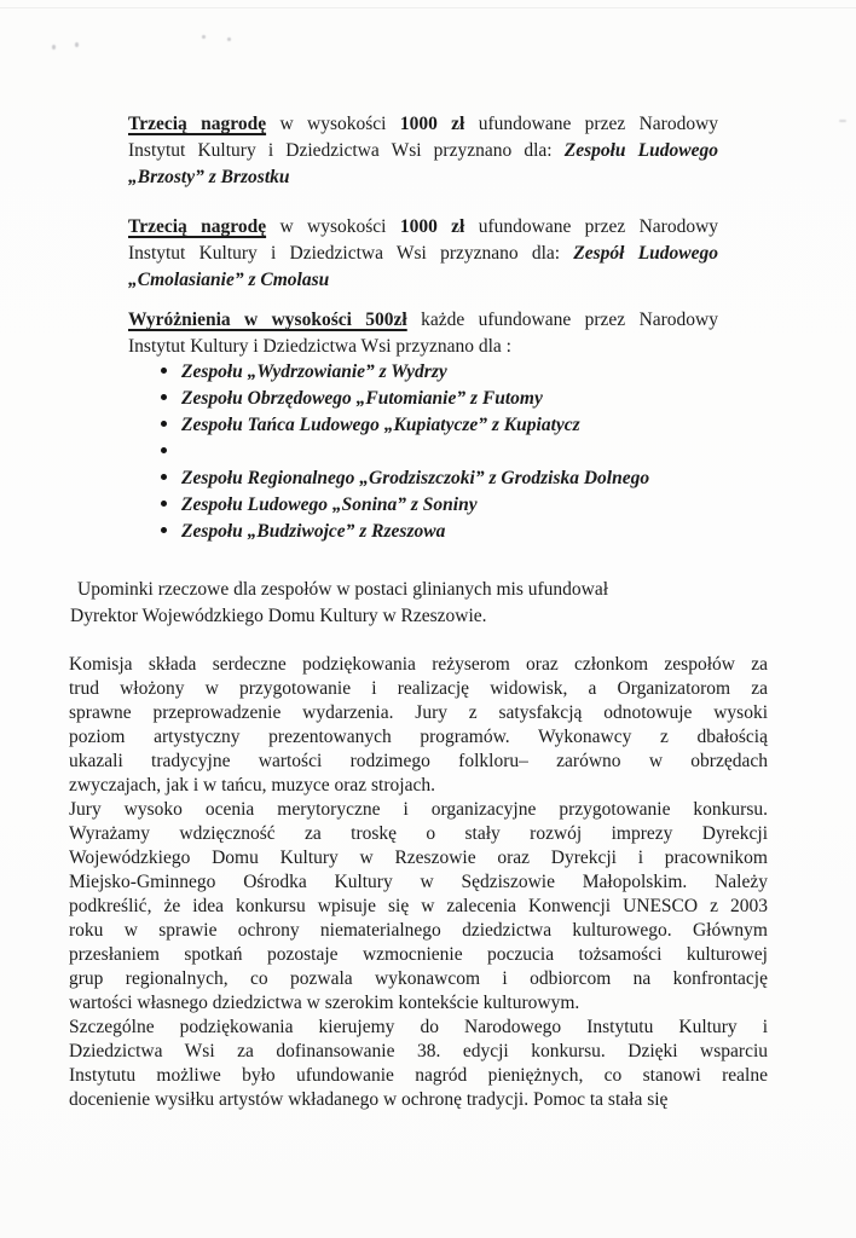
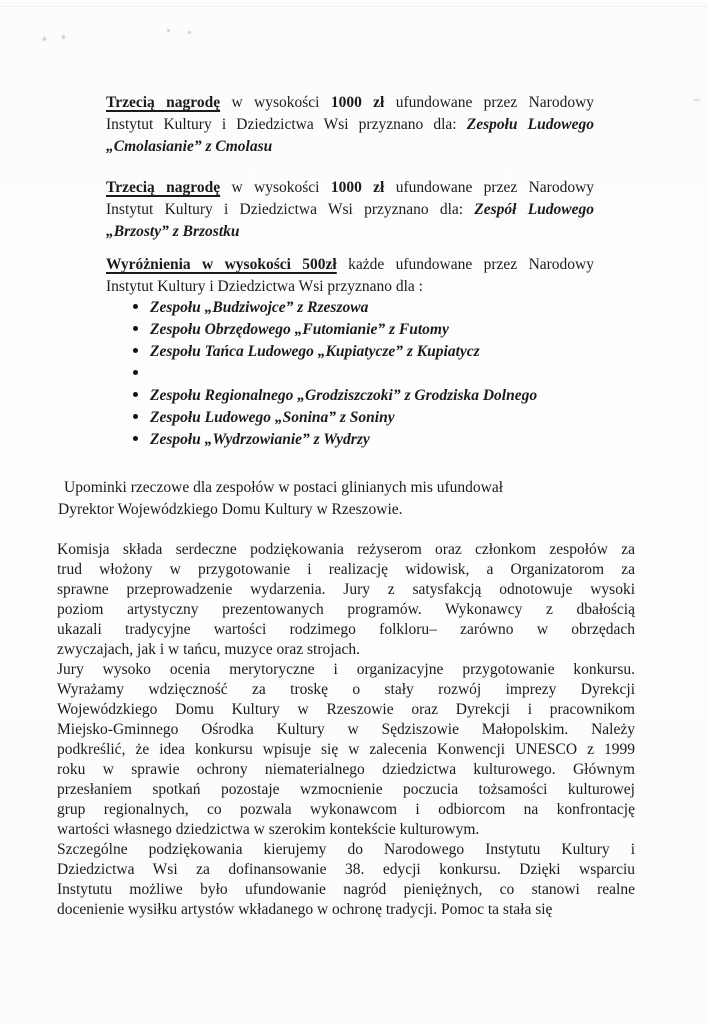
  Trzecią nagrodę w wysokości 1000 zł ufundowane przez Narodowy
  Instytut Kultury i Dziedzictwa Wsi przyznano dla: Zespołu Ludowego
- „Brzosty” z Brzostku
+ „Cmolasianie” z Cmolasu
  Trzecią nagrodę w wysokości 1000 zł ufundowane przez Narodowy
  Instytut Kultury i Dziedzictwa Wsi przyznano dla: Zespół Ludowego
- „Cmolasianie” z Cmolasu
+ „Brzosty” z Brzostku
  Wyróżnienia w wysokości 500zł każde ufundowane przez Narodowy
  Instytut Kultury i Dziedzictwa Wsi przyznano dla :
- Zespołu „Wydrzowianie” z Wydrzy
+ Zespołu „Budziwojce” z Rzeszowa
  Zespołu Obrzędowego „Futomianie” z Futomy
  Zespołu Tańca Ludowego „Kupiatycze” z Kupiatycz
  Zespołu Regionalnego „Grodziszczoki” z Grodziska Dolnego
  Zespołu Ludowego „Sonina” z Soniny
- Zespołu „Budziwojce” z Rzeszowa
+ Zespołu „Wydrzowianie” z Wydrzy
  Upominki rzeczowe dla zespołów w postaci glinianych mis ufundował
  Dyrektor Wojewódzkiego Domu Kultury w Rzeszowie.
  Komisja składa serdeczne podziękowania reżyserom oraz członkom zespołów za
  trud włożony w przygotowanie i realizację widowisk, a Organizatorom za
  sprawne przeprowadzenie wydarzenia. Jury z satysfakcją odnotowuje wysoki
  poziom artystyczny prezentowanych programów. Wykonawcy z dbałością
  ukazali tradycyjne wartości rodzimego folkloru– zarówno w obrzędach
  zwyczajach, jak i w tańcu, muzyce oraz strojach.
  Jury wysoko ocenia merytoryczne i organizacyjne przygotowanie konkursu.
  Wyrażamy wdzięczność za troskę o stały rozwój imprezy Dyrekcji
  Wojewódzkiego Domu Kultury w Rzeszowie oraz Dyrekcji i pracownikom
  Miejsko-Gminnego Ośrodka Kultury w Sędziszowie Małopolskim. Należy
- podkreślić, że idea konkursu wpisuje się w zalecenia Konwencji UNESCO z 2003
+ podkreślić, że idea konkursu wpisuje się w zalecenia Konwencji UNESCO z 1999
  roku w sprawie ochrony niematerialnego dziedzictwa kulturowego. Głównym
  przesłaniem spotkań pozostaje wzmocnienie poczucia tożsamości kulturowej
  grup regionalnych, co pozwala wykonawcom i odbiorcom na konfrontację
  wartości własnego dziedzictwa w szerokim kontekście kulturowym.
  Szczególne podziękowania kierujemy do Narodowego Instytutu Kultury i
  Dziedzictwa Wsi za dofinansowanie 38. edycji konkursu. Dzięki wsparciu
  Instytutu możliwe było ufundowanie nagród pieniężnych, co stanowi realne
  docenienie wysiłku artystów wkładanego w ochronę tradycji. Pomoc ta stała się
